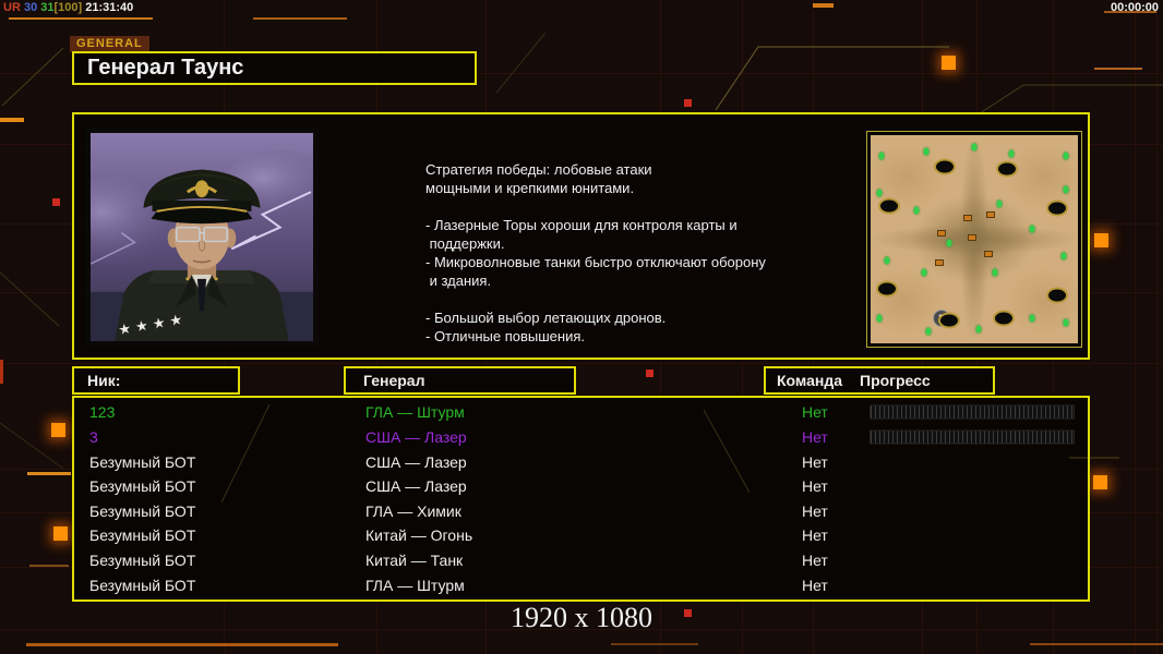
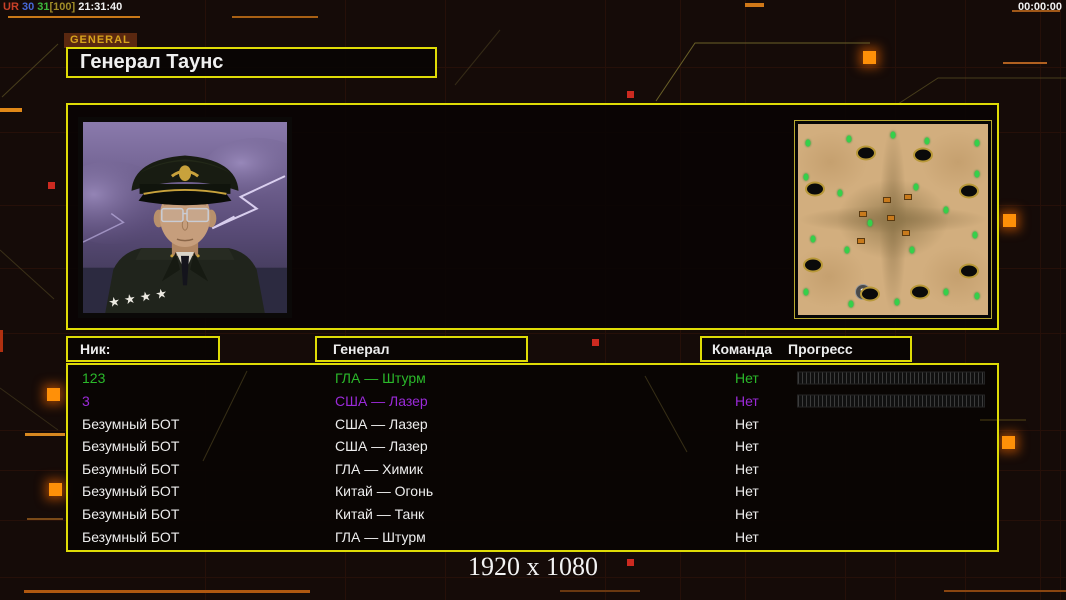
  UR 30 31[100] 21:31:40
  00:00:00
  GENERAL
  Генерал Таунс
- Стратегия победы: лобовые атаки
- мощными и крепкими юнитами.
- - Лазерные Торы хороши для контроля карты и
- поддержки.
- - Микроволновые танки быстро отключают оборону
- и здания.
- - Большой выбор летающих дронов.
- - Отличные повышения.
  Ник:
  Генерал
  Команда
  Прогресс
  123
  ГЛА — Штурм
  Нет
  3
  США — Лазер
  Нет
  Безумный БОТ
  США — Лазер
  Нет
  Безумный БОТ
  США — Лазер
  Нет
  Безумный БОТ
  ГЛА — Химик
  Нет
  Безумный БОТ
  Китай — Огонь
  Нет
  Безумный БОТ
  Китай — Танк
  Нет
  Безумный БОТ
  ГЛА — Штурм
  Нет
  1920 x 1080
